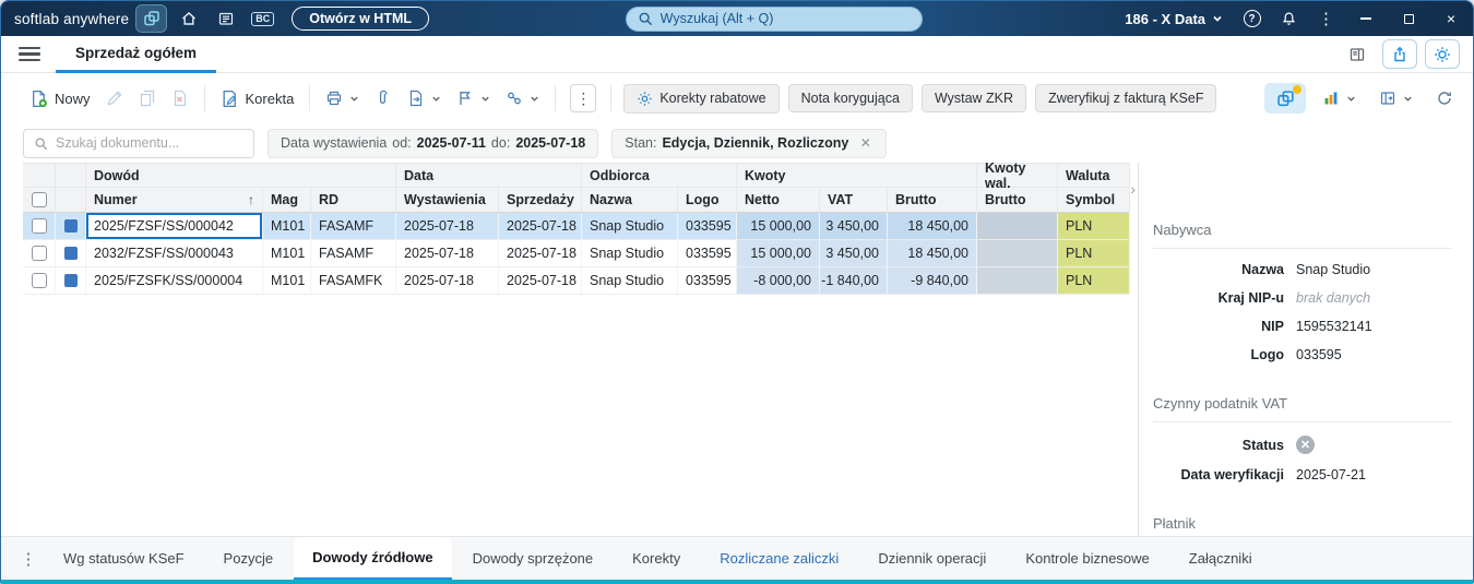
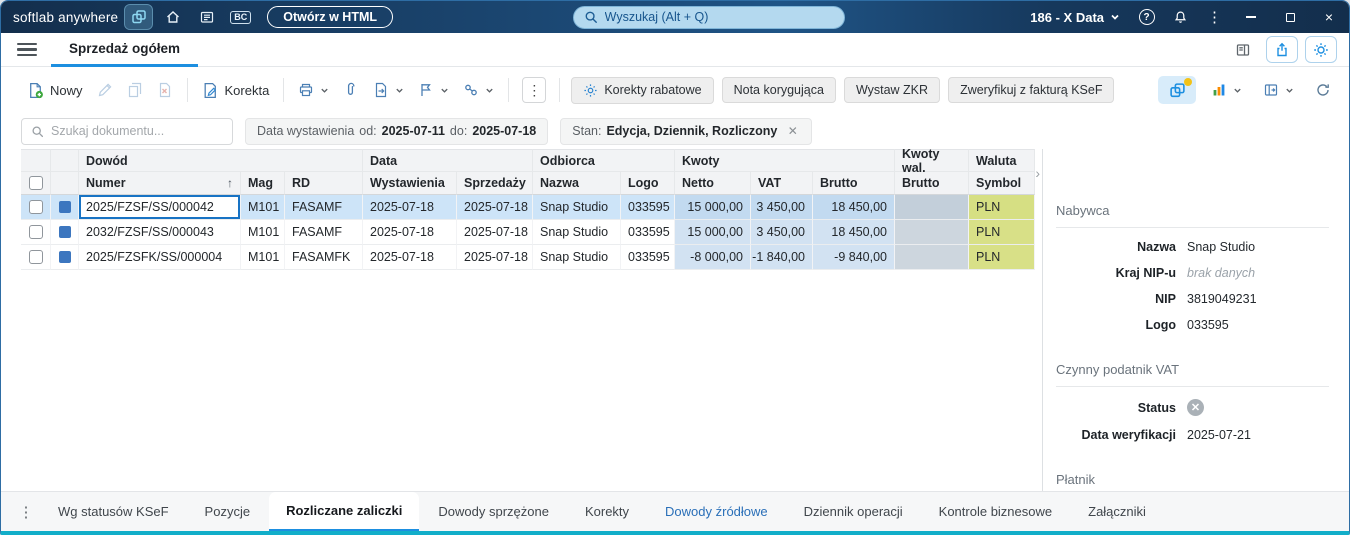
  softlab anywhere
  BC
  Otwórz w HTML
  Wyszukaj (Alt + Q)
  186 - X Data
  ?
  ⋮
  ×
  Sprzedaż ogółem
  Nowy
  Korekta
  ⋮
  Korekty rabatowe
  Nota korygująca
  Wystaw ZKR
  Zweryfikuj z fakturą KSeF
  Szukaj dokumentu...
  Data wystawienia
  od:
  2025-07-11
  do:
  2025-07-18
  Stan:
  Edycja, Dziennik, Rozliczony
  ✕
  Dowód
  Data
  Odbiorca
  Kwoty
  Kwoty wal.
  Waluta
  Numer
  ↑
  Mag
  RD
  Wystawienia
  Sprzedaży
  Nazwa
  Logo
  Netto
  VAT
  Brutto
  Brutto
  Symbol
  2025/FZSF/SS/000042
  M101
  FASAMF
  2025-07-18
  2025-07-18
  Snap Studio
  033595
  15 000,00
  3 450,00
  18 450,00
  PLN
  2032/FZSF/SS/000043
  M101
  FASAMF
  2025-07-18
  2025-07-18
  Snap Studio
  033595
  15 000,00
  3 450,00
  18 450,00
  PLN
  2025/FZSFK/SS/000004
  M101
  FASAMFK
  2025-07-18
  2025-07-18
  Snap Studio
  033595
  -8 000,00
  -1 840,00
  -9 840,00
  PLN
  ›
  Nabywca
  Nazwa
  Snap Studio
  Kraj NIP-u
  brak danych
  NIP
- 1595532141
+ 3819049231
  Logo
  033595
  Czynny podatnik VAT
  Status
  ✕
  Data weryfikacji
  2025-07-21
  Płatnik
  ⋮
  Wg statusów KSeF
  Pozycje
- Dowody źródłowe
+ Rozliczane zaliczki
  Dowody sprzężone
  Korekty
- Rozliczane zaliczki
+ Dowody źródłowe
  Dziennik operacji
  Kontrole biznesowe
  Załączniki
